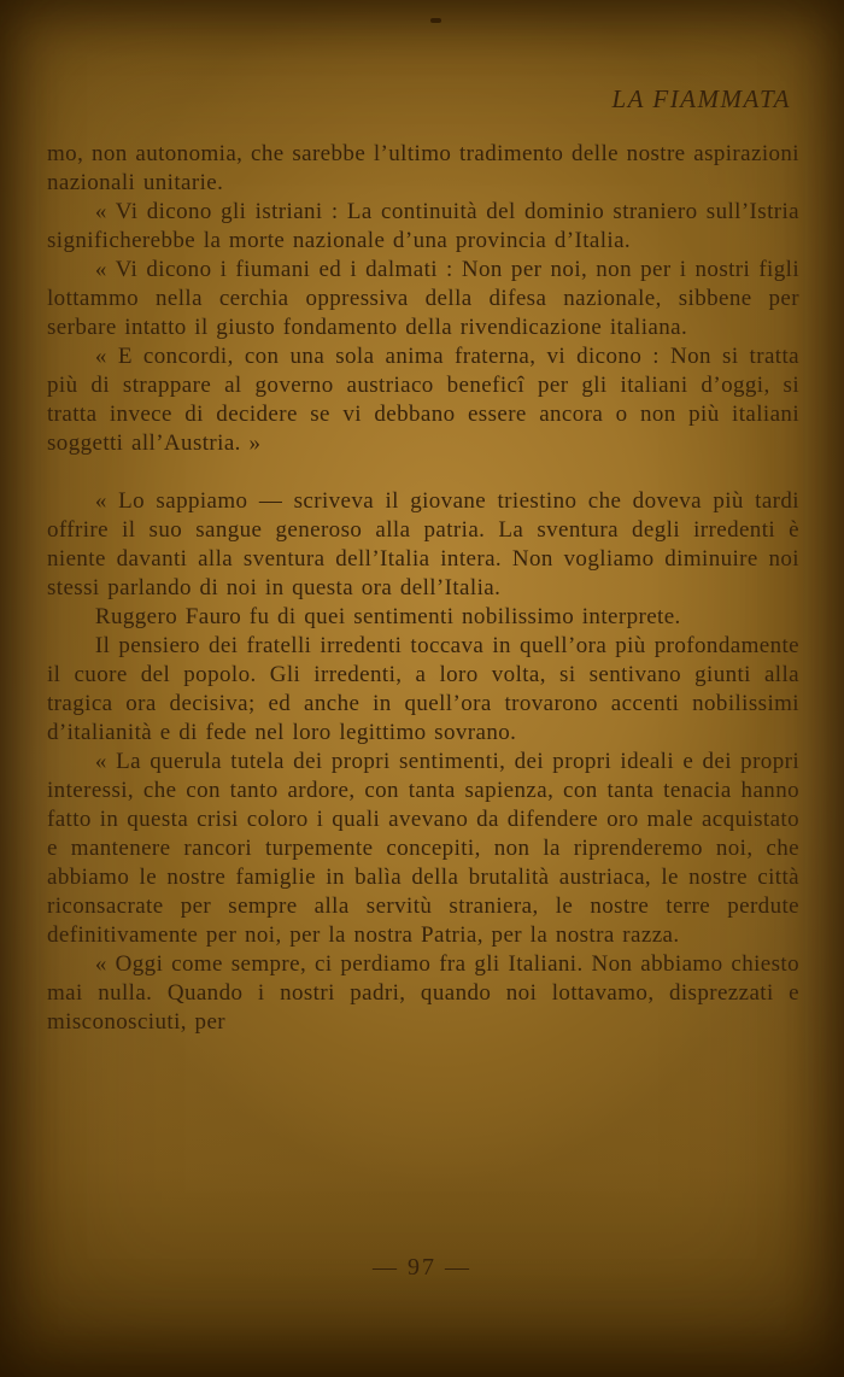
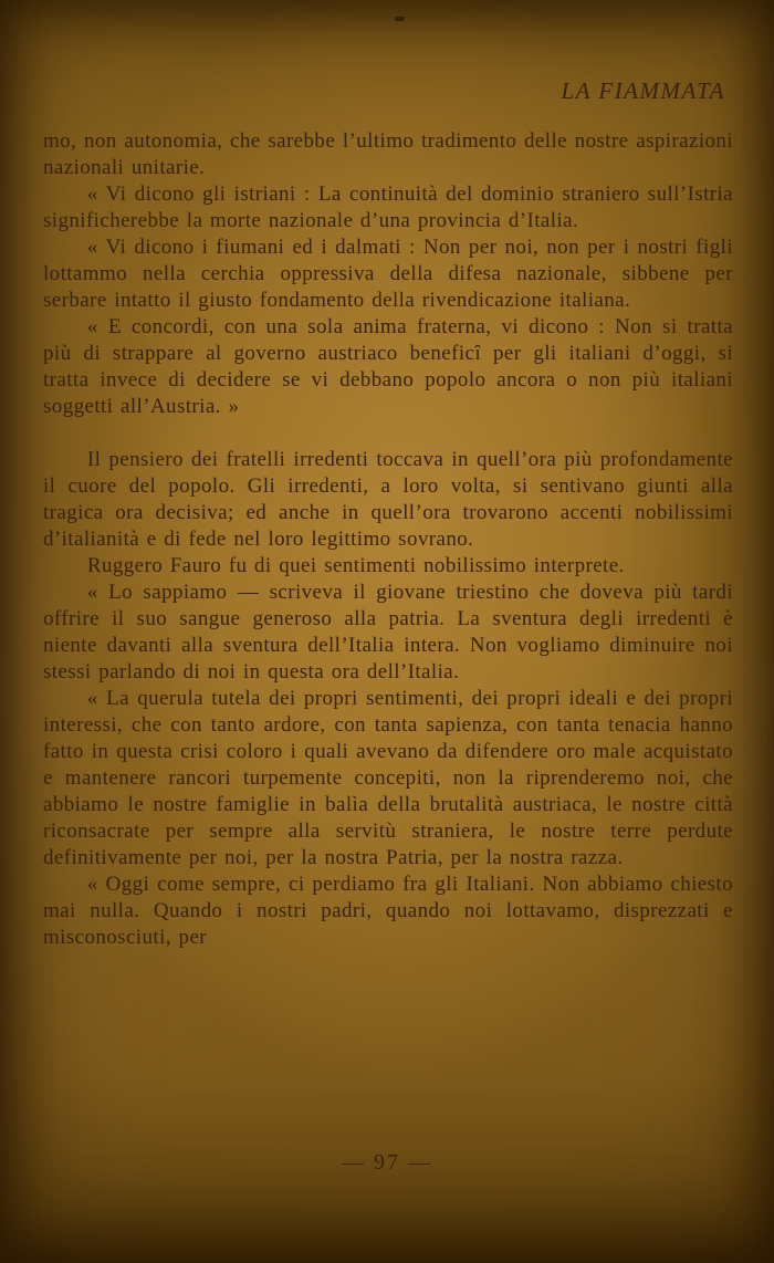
  LA FIAMMATA
  mo, non autonomia, che sarebbe l’ultimo tradimento delle nostre aspirazioni nazionali unitarie.
  « Vi dicono gli istriani : La continuità del dominio straniero sull’Istria significherebbe la morte nazionale d’una provincia d’Italia.
  « Vi dicono i fiumani ed i dalmati : Non per noi, non per i nostri figli lottammo nella cerchia oppressiva della difesa nazionale, sibbene per serbare intatto il giusto fondamento della rivendicazione italiana.
- « E concordi, con una sola anima fraterna, vi dicono : Non si tratta più di strappare al governo austriaco beneficî per gli italiani d’oggi, si tratta invece di decidere se vi debbano essere ancora o non più italiani soggetti all’Austria. »
+ « E concordi, con una sola anima fraterna, vi dicono : Non si tratta più di strappare al governo austriaco beneficî per gli italiani d’oggi, si tratta invece di decidere se vi debbano popolo ancora o non più italiani soggetti all’Austria. »
- « Lo sappiamo — scriveva il giovane triestino che doveva più tardi offrire il suo sangue generoso alla patria. La sventura degli irredenti è niente davanti alla sventura dell’Italia intera. Non vogliamo diminuire noi stessi parlando di noi in questa ora dell’Italia.
+ Il pensiero dei fratelli irredenti toccava in quell’ora più profondamente il cuore del popolo. Gli irredenti, a loro volta, si sentivano giunti alla tragica ora decisiva; ed anche in quell’ora trovarono accenti nobilissimi d’italianità e di fede nel loro legittimo sovrano.
  Ruggero Fauro fu di quei sentimenti nobilissimo interprete.
- Il pensiero dei fratelli irredenti toccava in quell’ora più profondamente il cuore del popolo. Gli irredenti, a loro volta, si sentivano giunti alla tragica ora decisiva; ed anche in quell’ora trovarono accenti nobilissimi d’italianità e di fede nel loro legittimo sovrano.
+ « Lo sappiamo — scriveva il giovane triestino che doveva più tardi offrire il suo sangue generoso alla patria. La sventura degli irredenti è niente davanti alla sventura dell’Italia intera. Non vogliamo diminuire noi stessi parlando di noi in questa ora dell’Italia.
  « La querula tutela dei propri sentimenti, dei propri ideali e dei propri interessi, che con tanto ardore, con tanta sapienza, con tanta tenacia hanno fatto in questa crisi coloro i quali avevano da difendere oro male acquistato e mantenere rancori turpemente concepiti, non la riprenderemo noi, che abbiamo le nostre famiglie in balìa della brutalità austriaca, le nostre città riconsacrate per sempre alla servitù straniera, le nostre terre perdute definitivamente per noi, per la nostra Patria, per la nostra razza.
  « Oggi come sempre, ci perdiamo fra gli Italiani. Non abbiamo chiesto mai nulla. Quando i nostri padri, quando noi lottavamo, disprezzati e misconosciuti, per
  — 97 —
